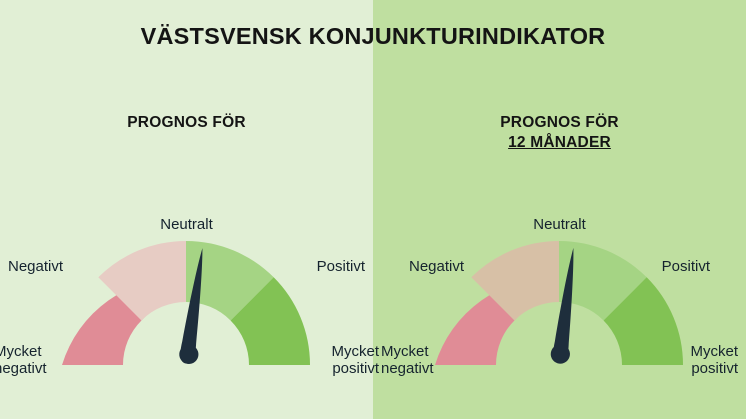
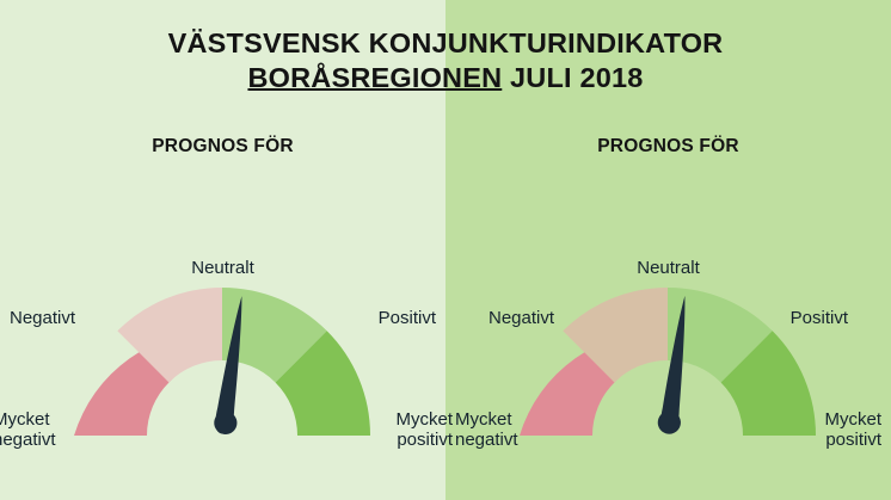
  VÄSTSVENSK KONJUNKTURINDIKATOR
+ BORÅSREGIONEN JULI 2018
  PROGNOS FÖR
  Neutralt
  Negativt
  Positivt
  Mycket
  egativt
  Mycket
  positivt
  PROGNOS FÖR
- 12 MÅNADER
  Neutralt
  Negativt
  Positivt
  Mycket
  negativt
  Mycket
  positivt
